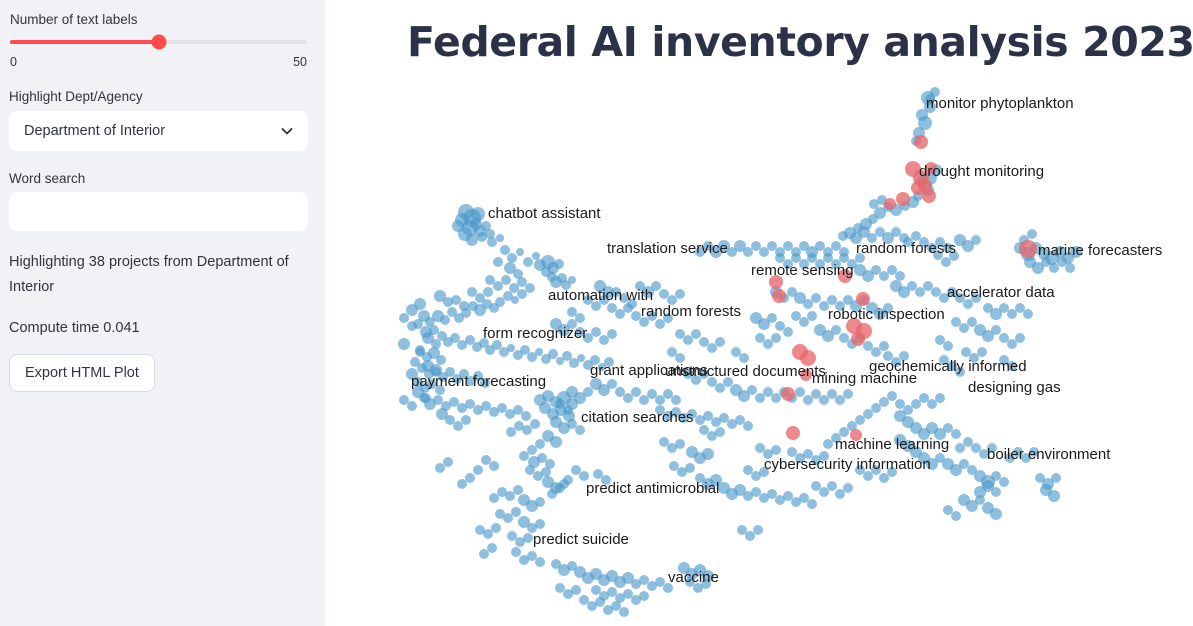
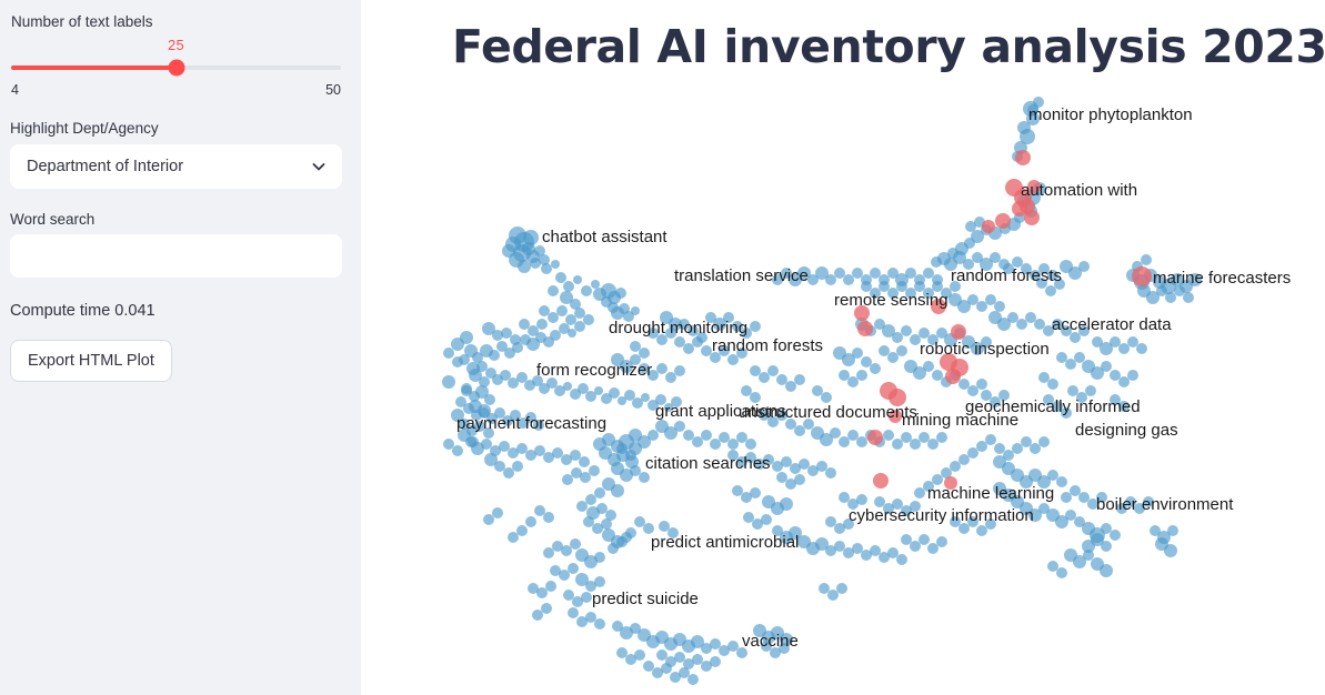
  Number of text labels
+ 25
- 0
+ 4
  50
  Highlight Dept/Agency
  Department of Interior
  Word search
- Highlighting 38 projects from Department of Interior
  Compute time 0.041
  Export HTML Plot
  Federal AI inventory analysis 2023
  monitor phytoplankton
- drought monitoring
+ automation with
  chatbot assistant
  translation service
  random forests
  marine forecasters
  remote sensing
  accelerator data
- automation with
+ drought monitoring
  robotic inspection
  random forests
  form recognizer
  grant applications
  unstructured documents
  geochemically informed
  payment forecasting
  mining machine
  designing gas
  citation searches
  machine learning
  boiler environment
  cybersecurity information
  predict antimicrobial
  predict suicide
  vaccine
